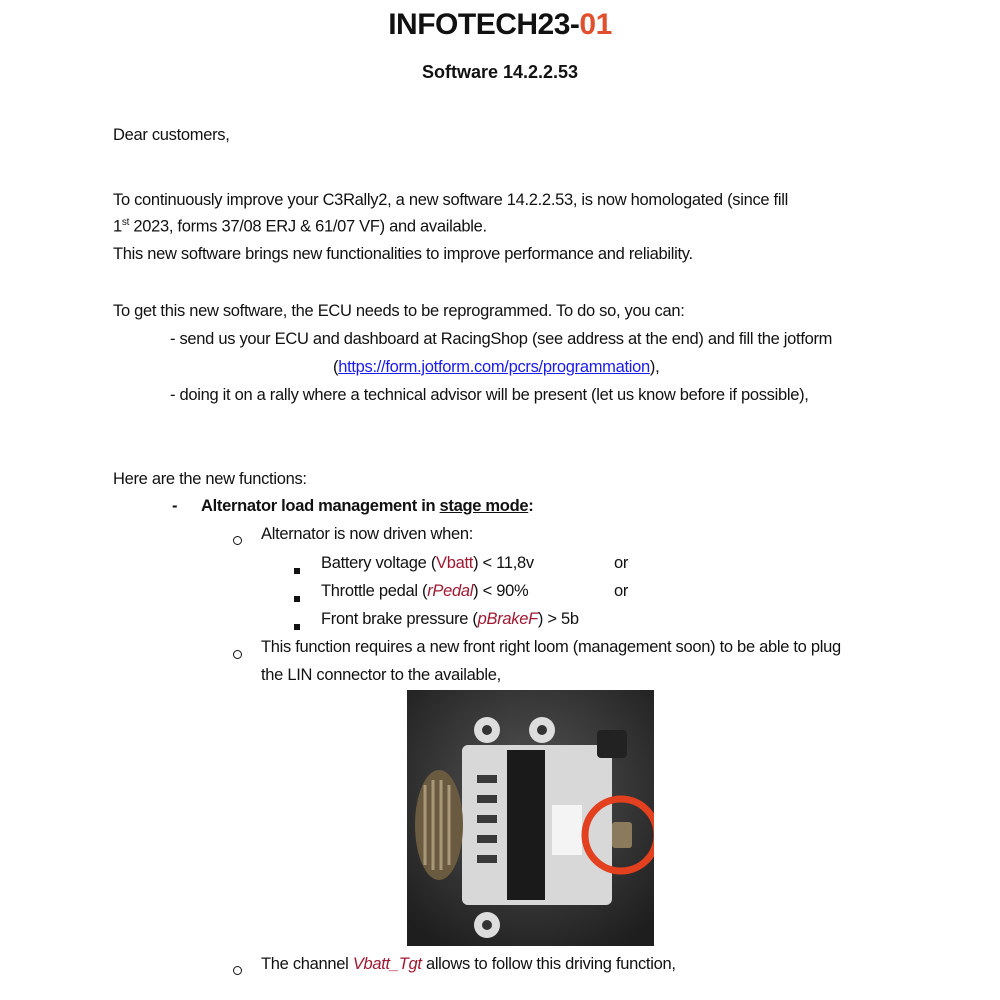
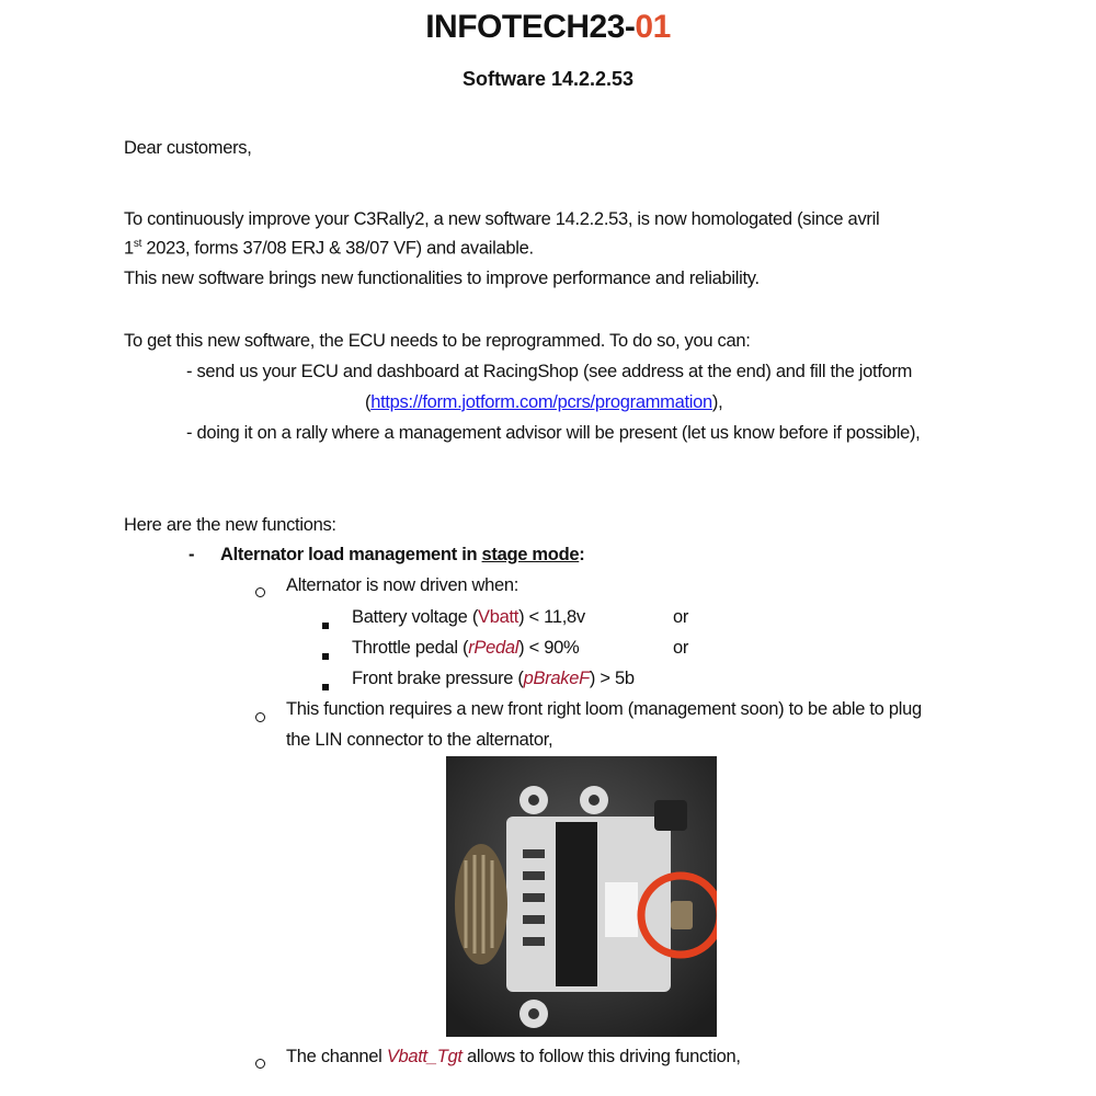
  INFOTECH23-01
  Software 14.2.2.53
  Dear customers,
- To continuously improve your C3Rally2, a new software 14.2.2.53, is now homologated (since fill
+ To continuously improve your C3Rally2, a new software 14.2.2.53, is now homologated (since avril
- 1st 2023, forms 37/08 ERJ & 61/07 VF) and available.
+ 1st 2023, forms 37/08 ERJ & 38/07 VF) and available.
  This new software brings new functionalities to improve performance and reliability.
  To get this new software, the ECU needs to be reprogrammed. To do so, you can:
  - send us your ECU and dashboard at RacingShop (see address at the end) and fill the jotform
  (https://form.jotform.com/pcrs/programmation),
- - doing it on a rally where a technical advisor will be present (let us know before if possible),
+ - doing it on a rally where a management advisor will be present (let us know before if possible),
  Here are the new functions:
  -
  Alternator load management in stage mode:
  Alternator is now driven when:
  Battery voltage (Vbatt) < 11,8v
  or
  Throttle pedal (rPedal) < 90%
  or
  Front brake pressure (pBrakeF) > 5b
  This function requires a new front right loom (management soon) to be able to plug
- the LIN connector to the available,
+ the LIN connector to the alternator,
  The channel Vbatt_Tgt allows to follow this driving function,
